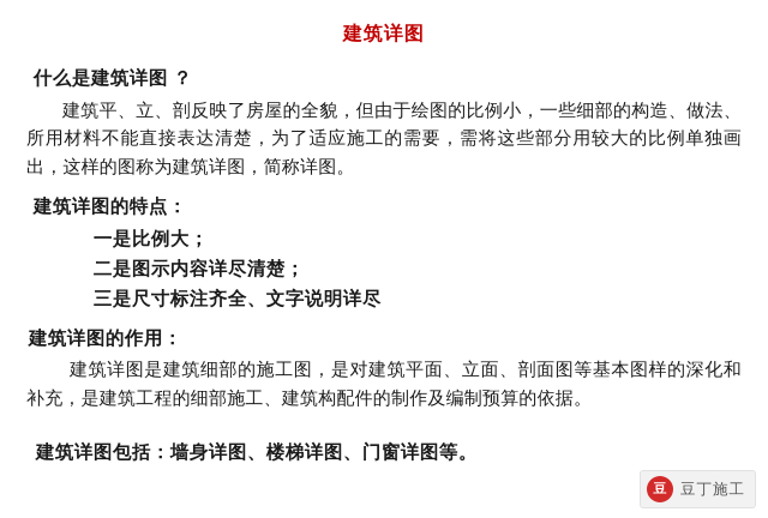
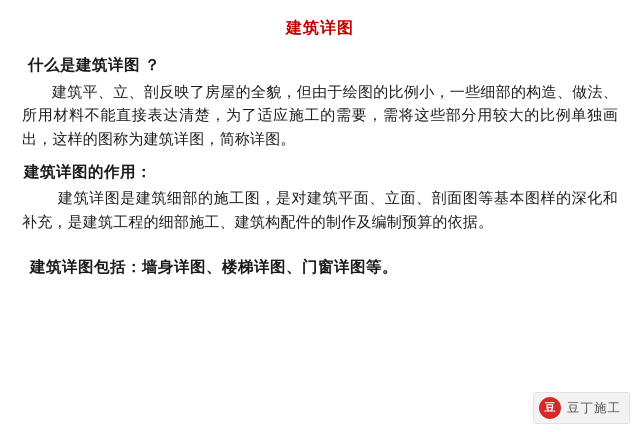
  建筑详图
  什么是建筑详图 ？
  建筑平、立、剖反映了房屋的全貌，但由于绘图的比例小，一些细部的构造、做法、所用材料不能直接表达清楚，为了适应施工的需要，需将这些部分用较大的比例单独画出，这样的图称为建筑详图，简称详图。
- 建筑详图的特点：
- 一是比例大；
- 二是图示内容详尽清楚；
- 三是尺寸标注齐全、文字说明详尽
  建筑详图的作用：
  建筑详图是建筑细部的施工图，是对建筑平面、立面、剖面图等基本图样的深化和补充，是建筑工程的细部施工、建筑构配件的制作及编制预算的依据。
  建筑详图包括：墙身详图、楼梯详图、门窗详图等。
  豆
  豆丁施工
